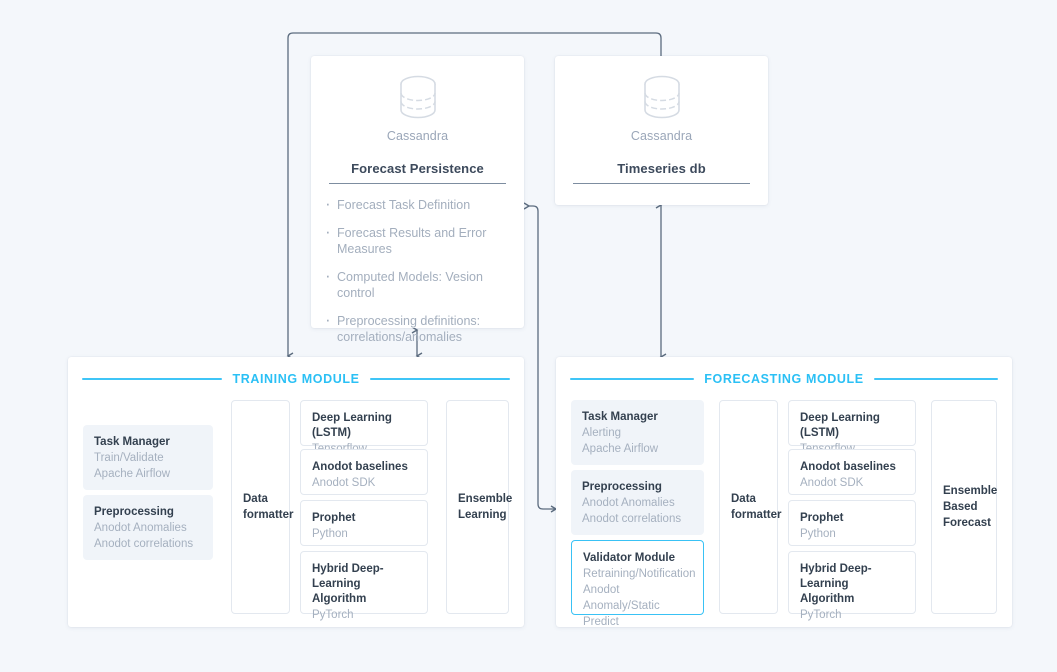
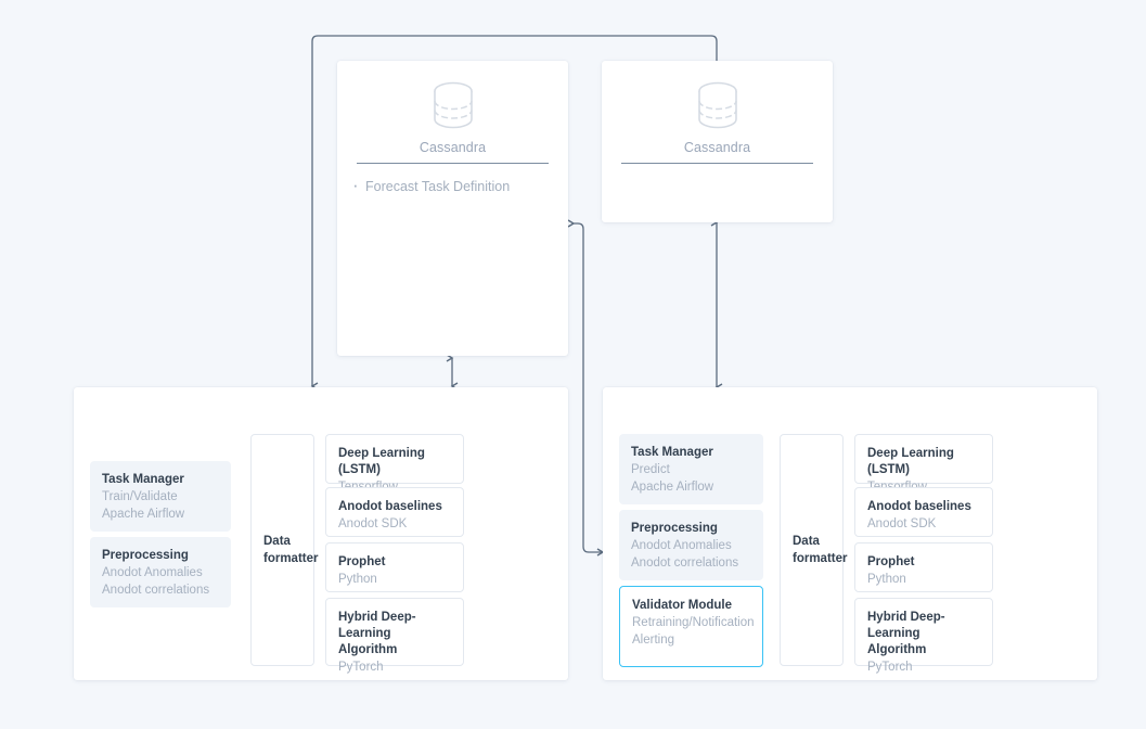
  Cassandra
- Forecast Persistence
  Forecast Task Definition
- Forecast Results and Error Measures
- Computed Models: Vesion control
- Preprocessing definitions: correlations/anomalies
  Cassandra
- Timeseries db
- TRAINING MODULE
  Task Manager
  Train/Validate
  Apache Airflow
  Preprocessing
  Anodot Anomalies
  Anodot correlations
  Data formatter
  Deep Learning (LSTM)
  Anodot baselines
  Anodot SDK
  Prophet
  Python
  Hybrid Deep-Learning Algorithm
  PyTorch
- Ensemble Learning
- FORECASTING MODULE
  Task Manager
- Alerting
+ Predict
  Apache Airflow
  Preprocessing
  Anodot Anomalies
  Anodot correlations
  Validator Module
  Retraining/Notification
- Anodot Anomaly/Static
- Predict
+ Alerting
  Data formatter
  Deep Learning (LSTM)
  Anodot baselines
  Anodot SDK
  Prophet
  Python
  Hybrid Deep-Learning Algorithm
  PyTorch
- Ensemble Based Forecast
